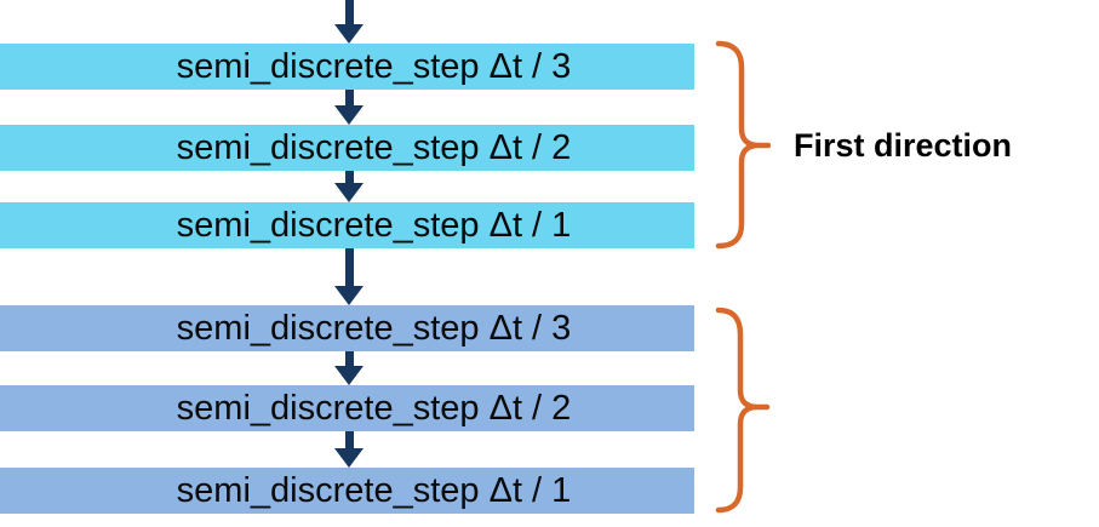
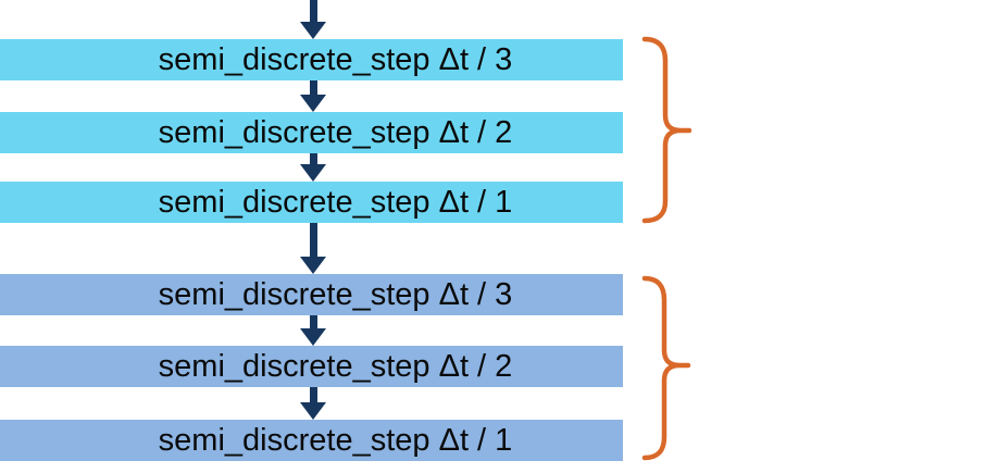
  semi_discrete_step Δt / 3
  semi_discrete_step Δt / 2
  semi_discrete_step Δt / 1
  semi_discrete_step Δt / 3
  semi_discrete_step Δt / 2
  semi_discrete_step Δt / 1
- First direction
